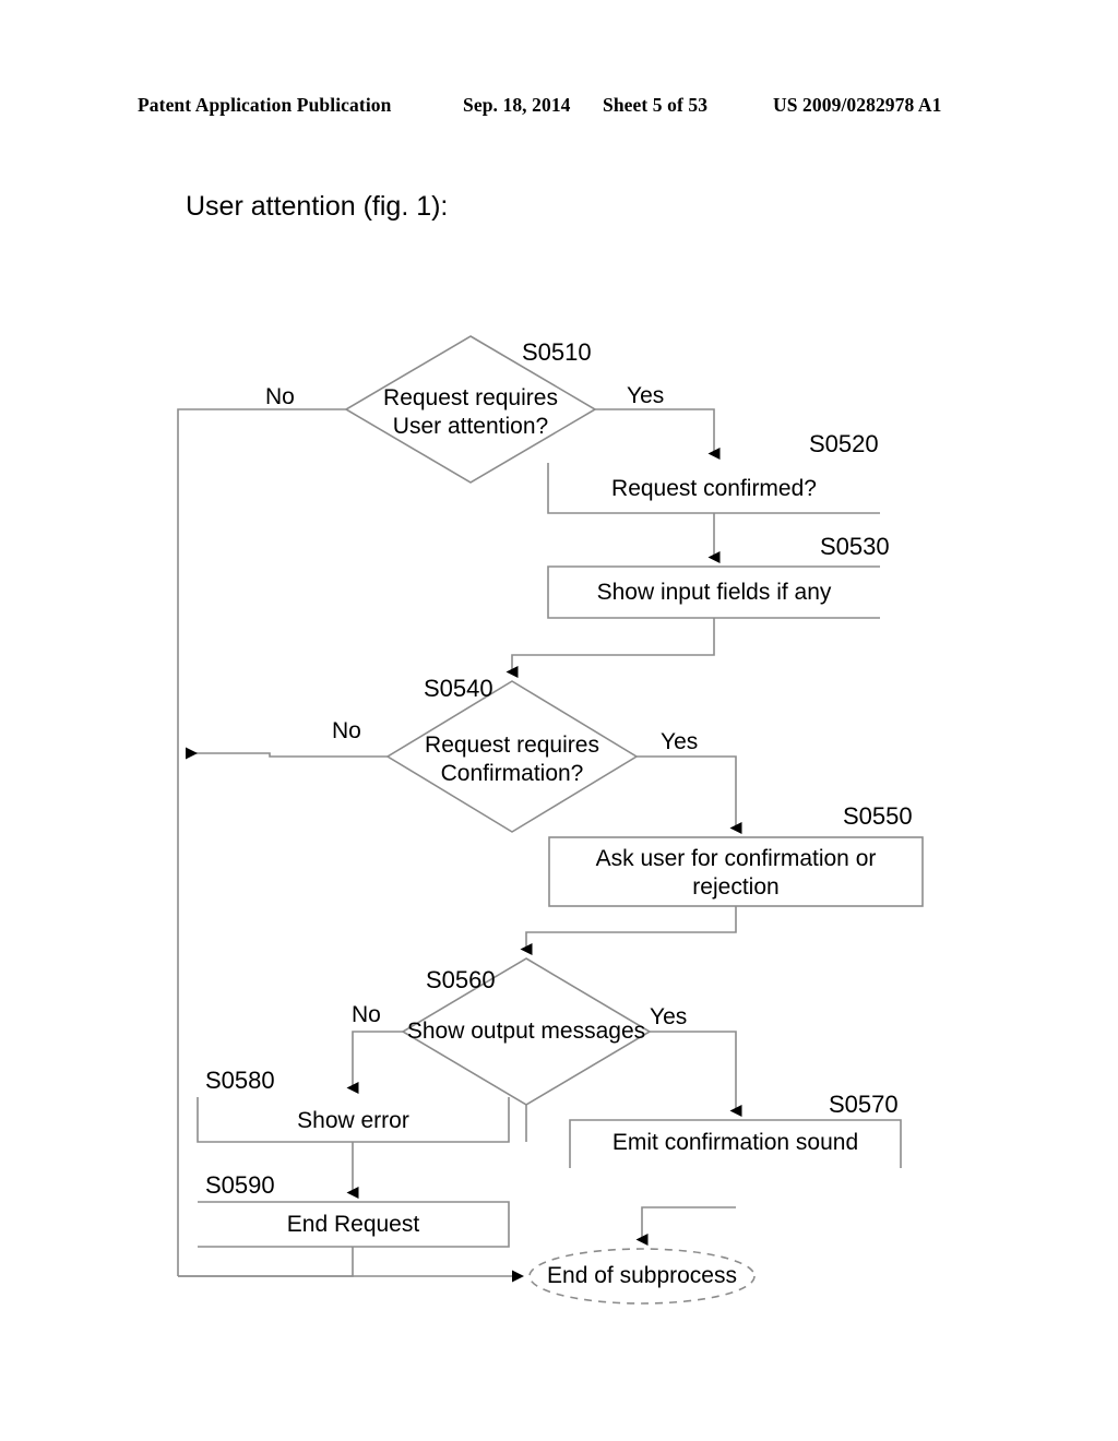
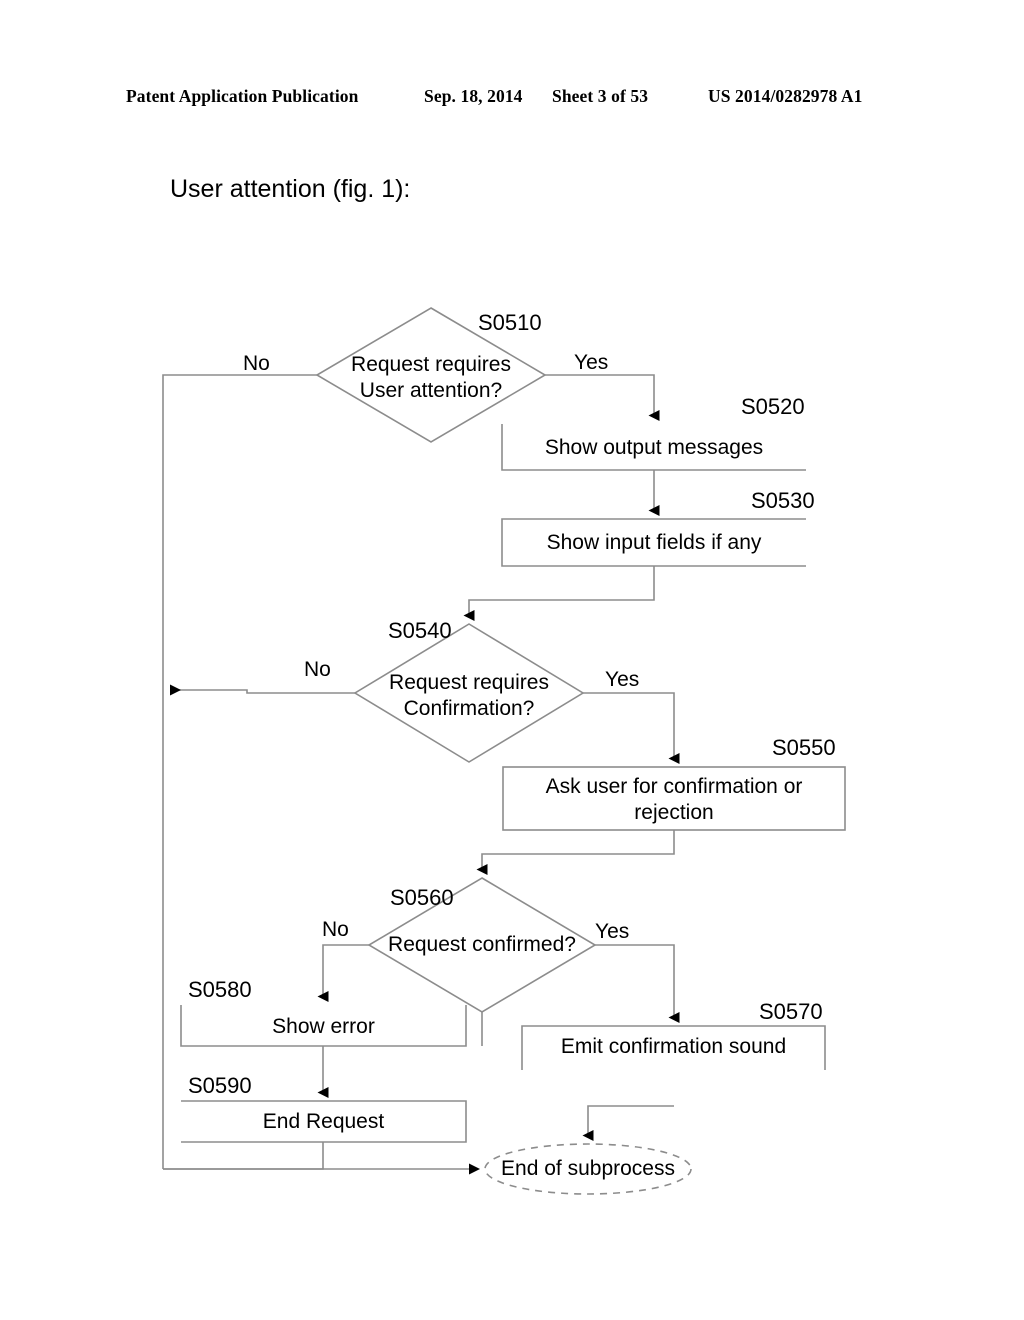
  Patent Application Publication
  Sep. 18, 2014
- Sheet 5 of 53
+ Sheet 3 of 53
- US 2009/0282978 A1
+ US 2014/0282978 A1
  User attention (fig. 1):
  S0510
  S0520
  S0530
  S0540
  S0550
  S0560
  S0570
  S0580
  S0590
  Request requires
  User attention?
- Request confirmed?
+ Show output messages
  Show input fields if any
  Request requires
  Confirmation?
  Ask user for confirmation or
  rejection
- Show output messages
+ Request confirmed?
  Emit confirmation sound
  Show error
  End Request
  End of subprocess
  No
  Yes
  No
  Yes
  No
  Yes
